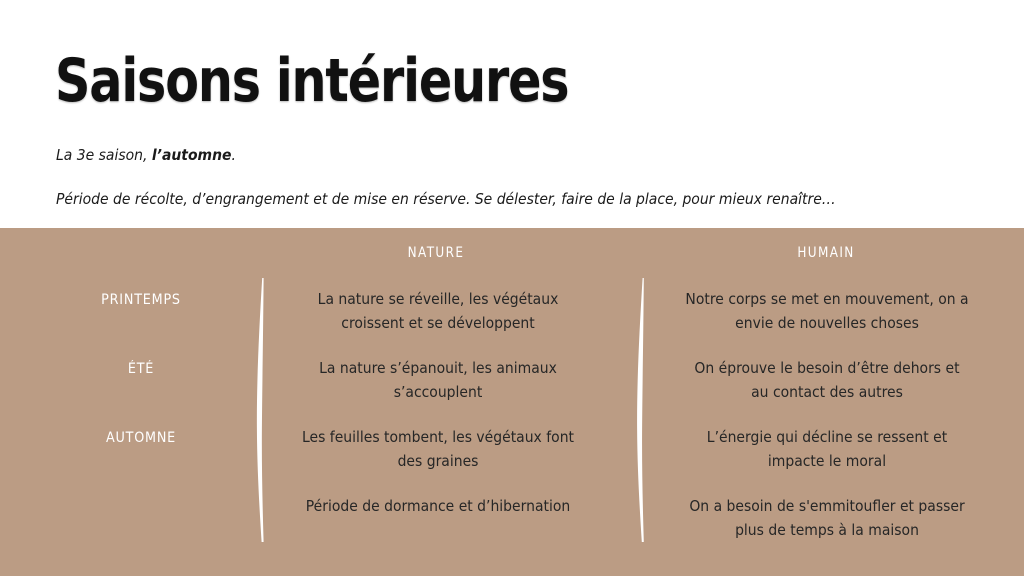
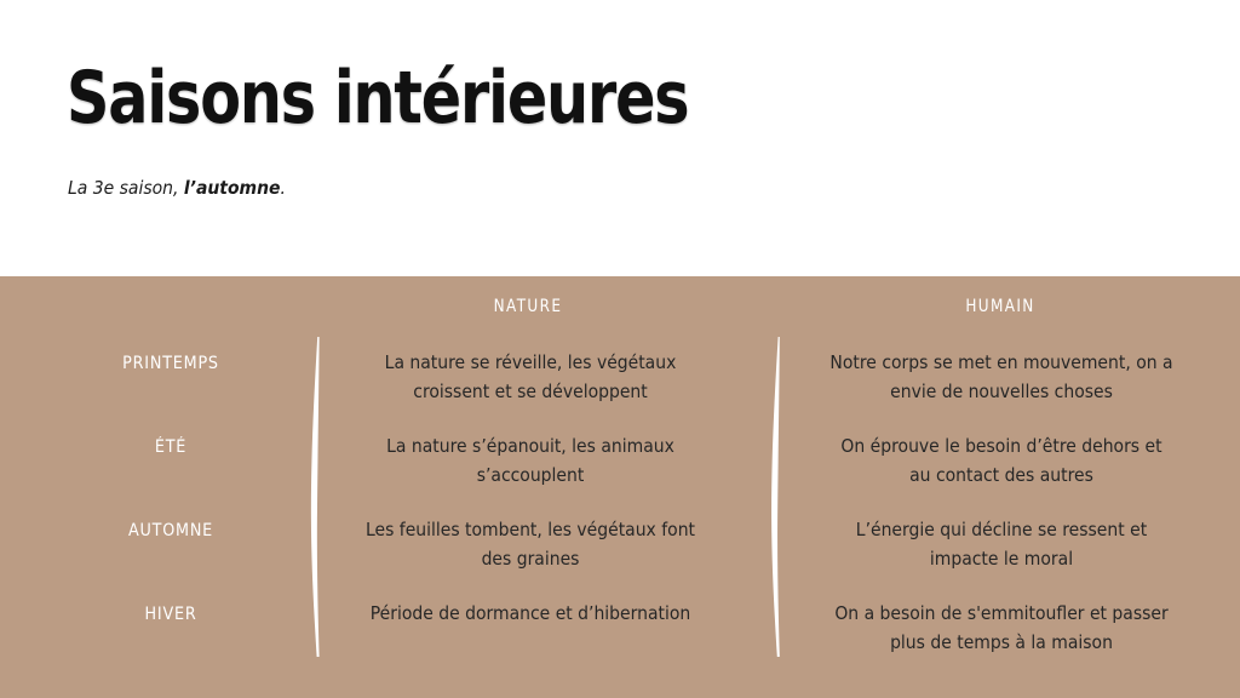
  Saisons intérieures
  La 3e saison, l’automne.
- Période de récolte, d’engrangement et de mise en réserve. Se délester, faire de la place, pour mieux renaître…
  NATURE
  HUMAIN
  PRINTEMPS
  La nature se réveille, les végétaux croissent et se développent
  Notre corps se met en mouvement, on a envie de nouvelles choses
  ÉTÉ
  La nature s’épanouit, les animaux s’accouplent
  On éprouve le besoin d’être dehors et au contact des autres
  AUTOMNE
  Les feuilles tombent, les végétaux font des graines
  L’énergie qui décline se ressent et impacte le moral
+ HIVER
  Période de dormance et d’hibernation
  On a besoin de s'emmitoufler et passer plus de temps à la maison
